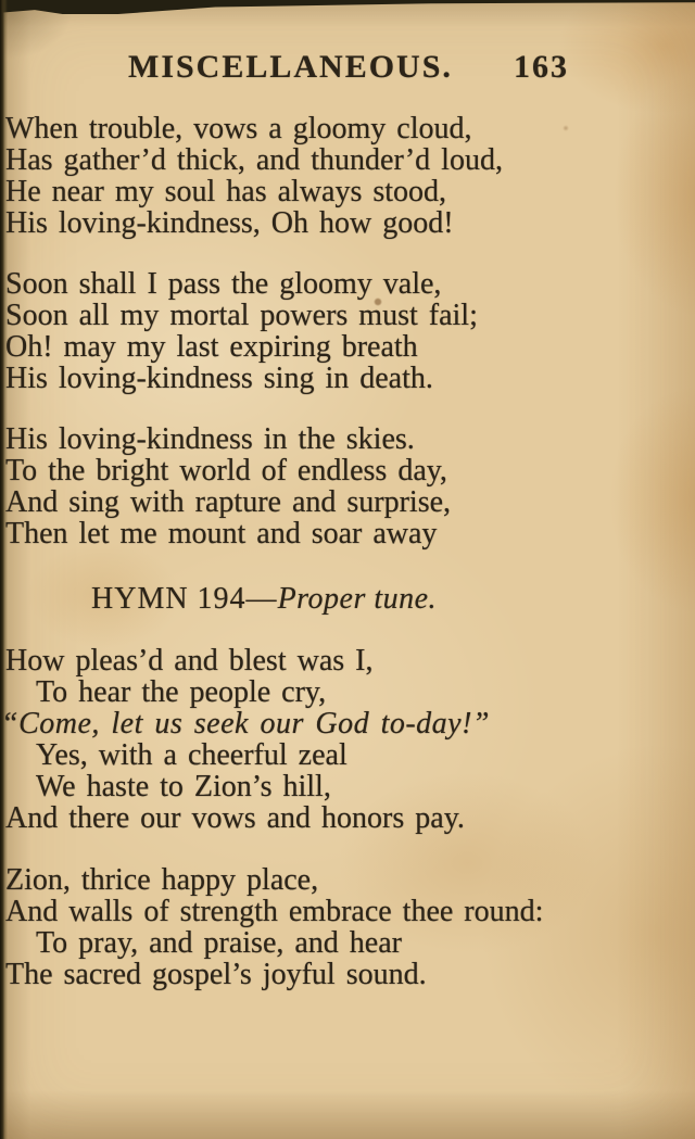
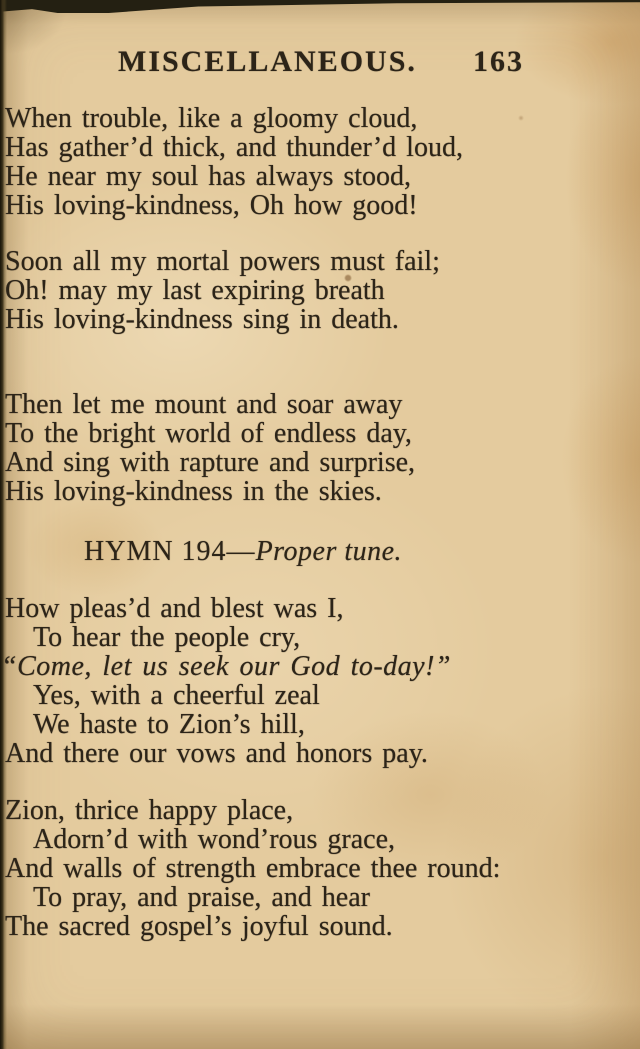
  MISCELLANEOUS.
  163
- When trouble, vows a gloomy cloud,
+ When trouble, like a gloomy cloud,
  Has gather’d thick, and thunder’d loud,
  He near my soul has always stood,
  His loving-kindness, Oh how good!
- Soon shall I pass the gloomy vale,
  Soon all my mortal powers must fail;
  Oh! may my last expiring breath
  His loving-kindness sing in death.
- His loving-kindness in the skies.
+ Then let me mount and soar away
  To the bright world of endless day,
  And sing with rapture and surprise,
- Then let me mount and soar away
+ His loving-kindness in the skies.
  HYMN 194—Proper tune.
  How pleas’d and blest was I,
  To hear the people cry,
  “Come, let us seek our God to-day!”
  Yes, with a cheerful zeal
  We haste to Zion’s hill,
  And there our vows and honors pay.
  Zion, thrice happy place,
+ Adorn’d with wond’rous grace,
  And walls of strength embrace thee round:
  To pray, and praise, and hear
  The sacred gospel’s joyful sound.
